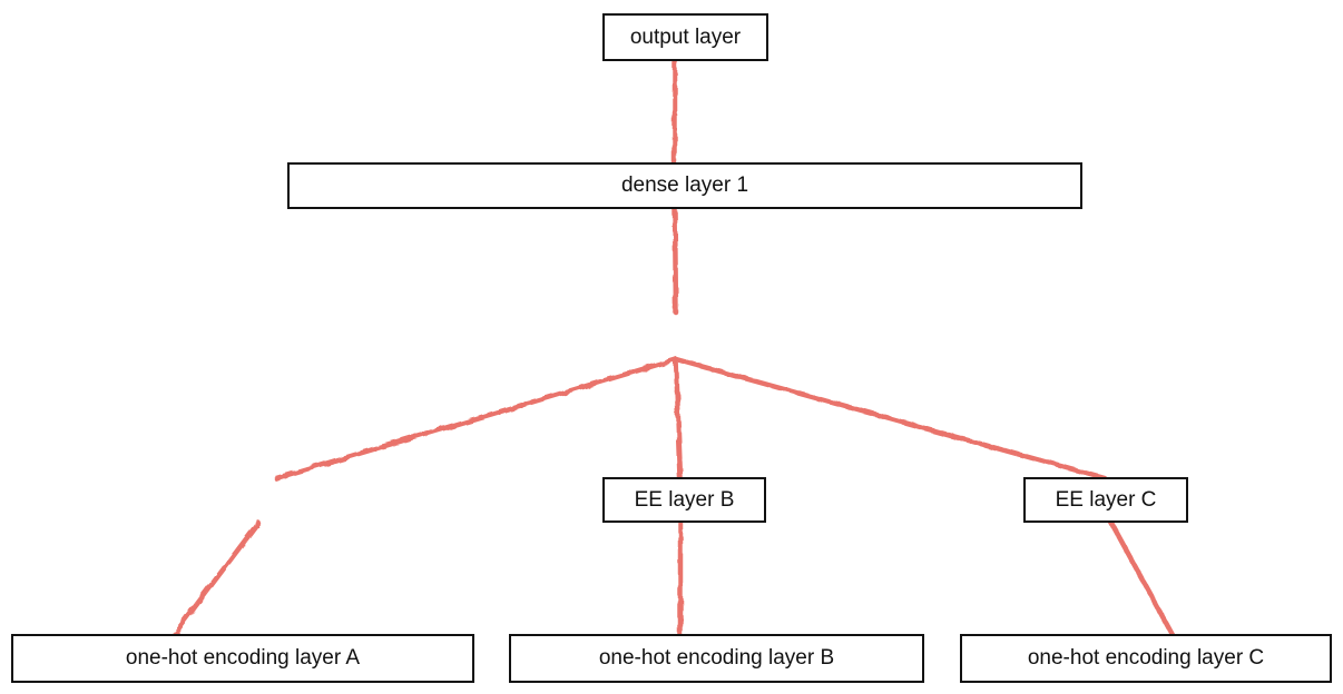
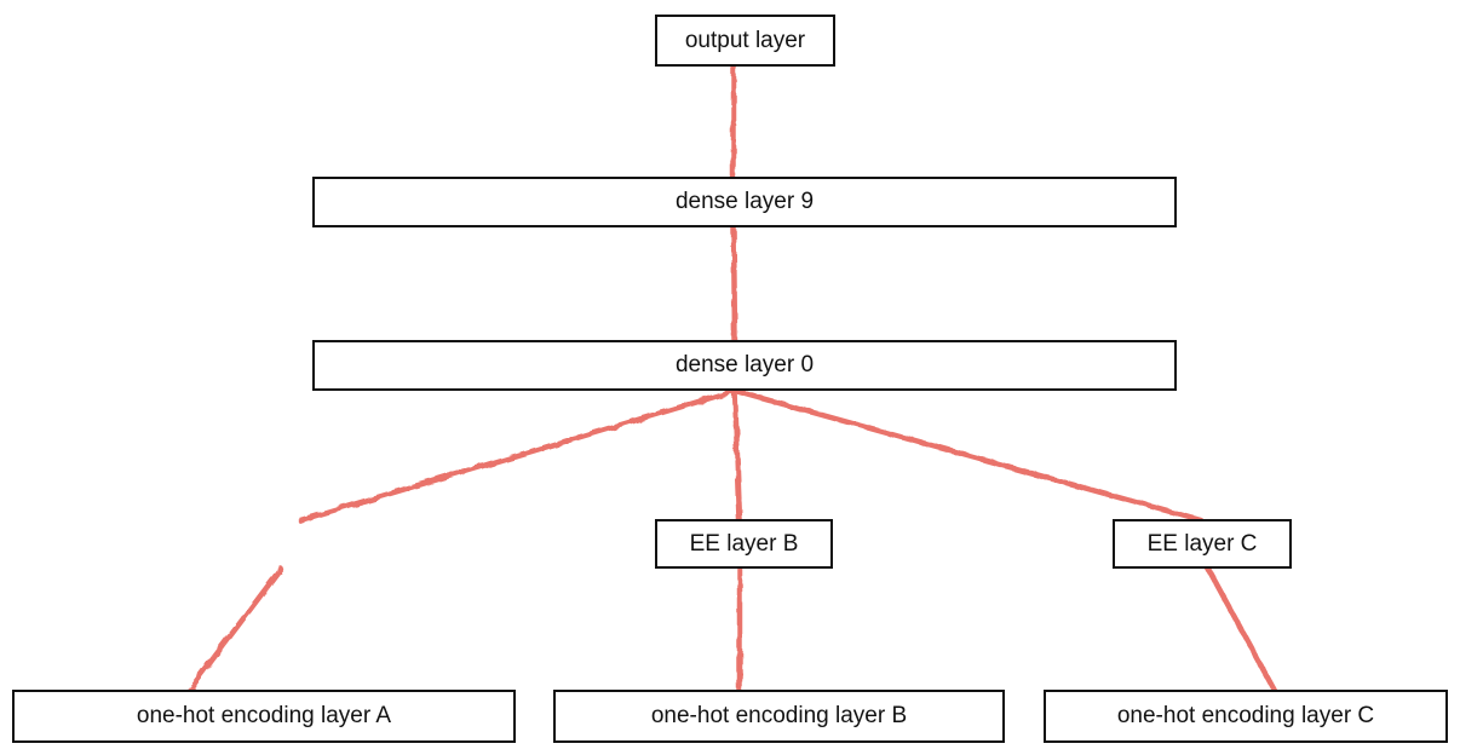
  output layer
- dense layer 1
+ dense layer 9
+ dense layer 0
  EE layer B
  EE layer C
  one-hot encoding layer A
  one-hot encoding layer B
  one-hot encoding layer C
